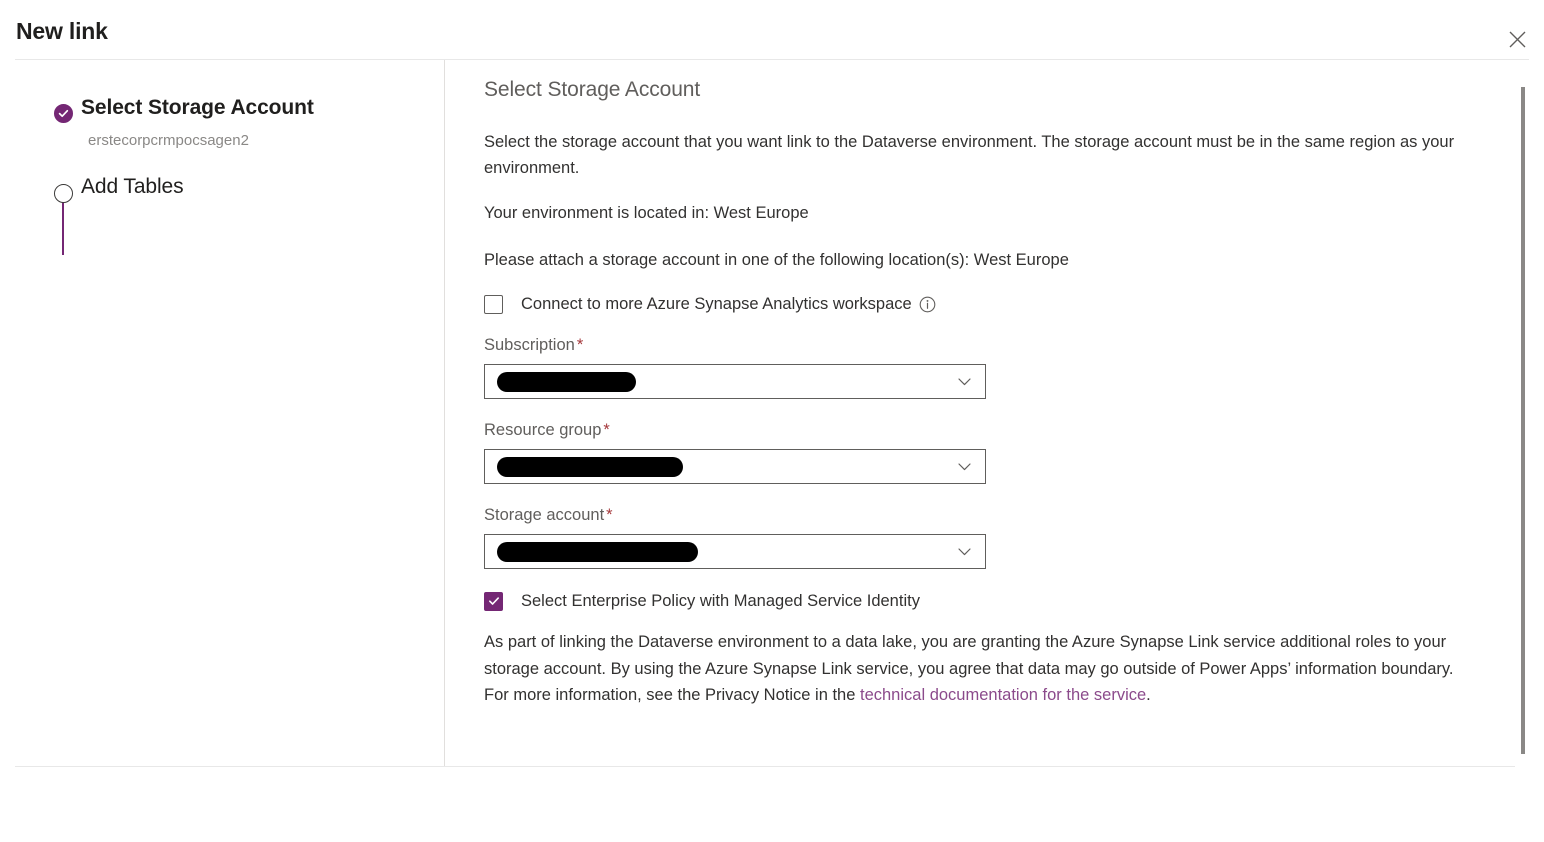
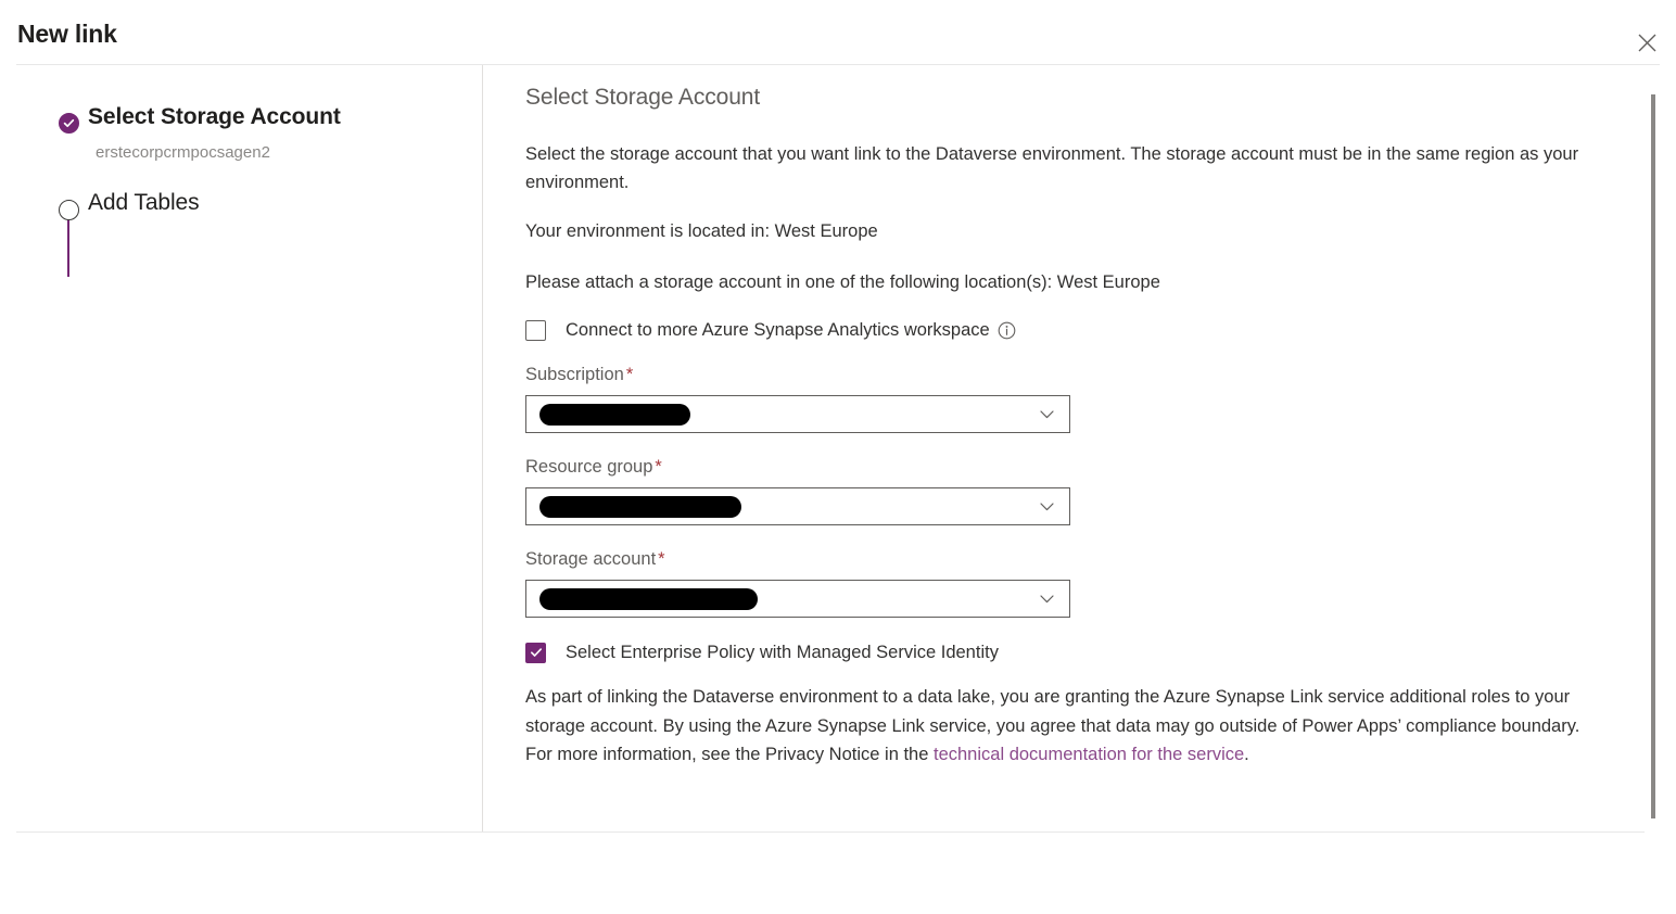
  New link
  Select Storage Account
  erstecorpcrmpocsagen2
  Add Tables
  Select Storage Account
  Select the storage account that you want link to the Dataverse environment. The storage account must be in the same region as your environment.
  Your environment is located in: West Europe
  Please attach a storage account in one of the following location(s): West Europe
  Connect to more Azure Synapse Analytics workspace
  Subscription*
  Resource group*
  Storage account*
  Select Enterprise Policy with Managed Service Identity
- As part of linking the Dataverse environment to a data lake, you are granting the Azure Synapse Link service additional roles to your storage account. By using the Azure Synapse Link service, you agree that data may go outside of Power Apps’ information boundary. For more information, see the Privacy Notice in the technical documentation for the service.
+ As part of linking the Dataverse environment to a data lake, you are granting the Azure Synapse Link service additional roles to your storage account. By using the Azure Synapse Link service, you agree that data may go outside of Power Apps’ compliance boundary. For more information, see the Privacy Notice in the technical documentation for the service.
